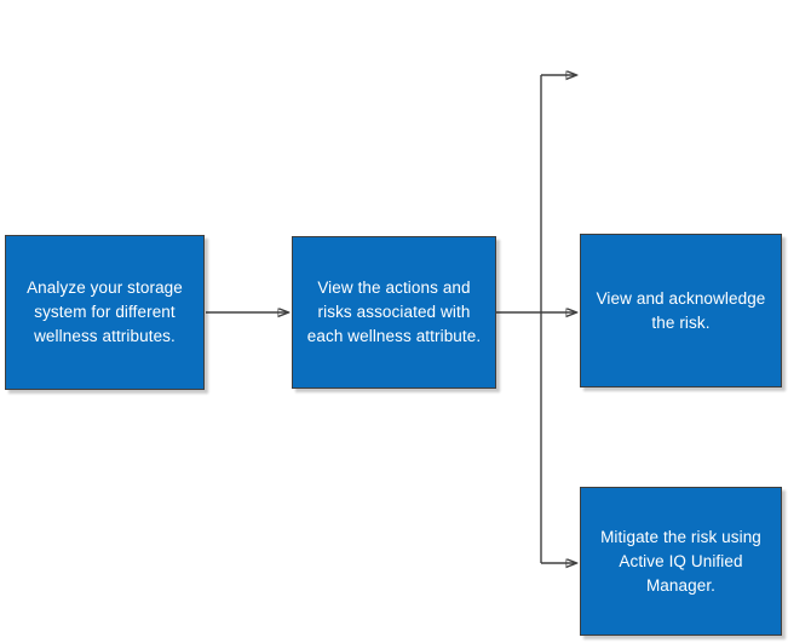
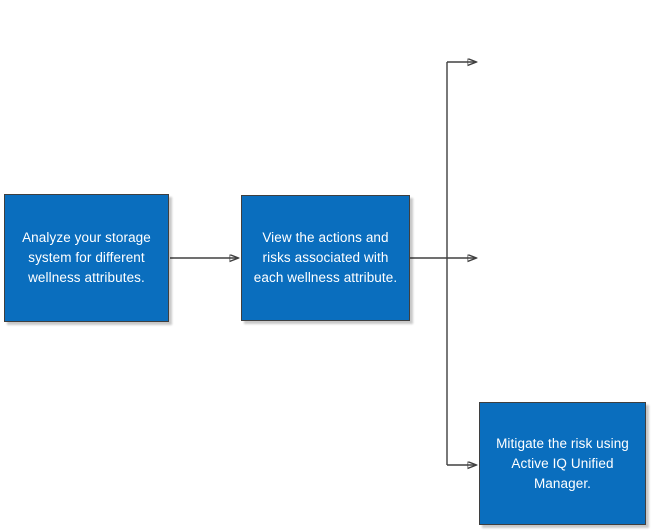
  Analyze your storage
  system for different
  wellness attributes.
  View the actions and
  risks associated with
  each wellness attribute.
- View and acknowledge
- the risk.
  Mitigate the risk using
  Active IQ Unified
  Manager.
